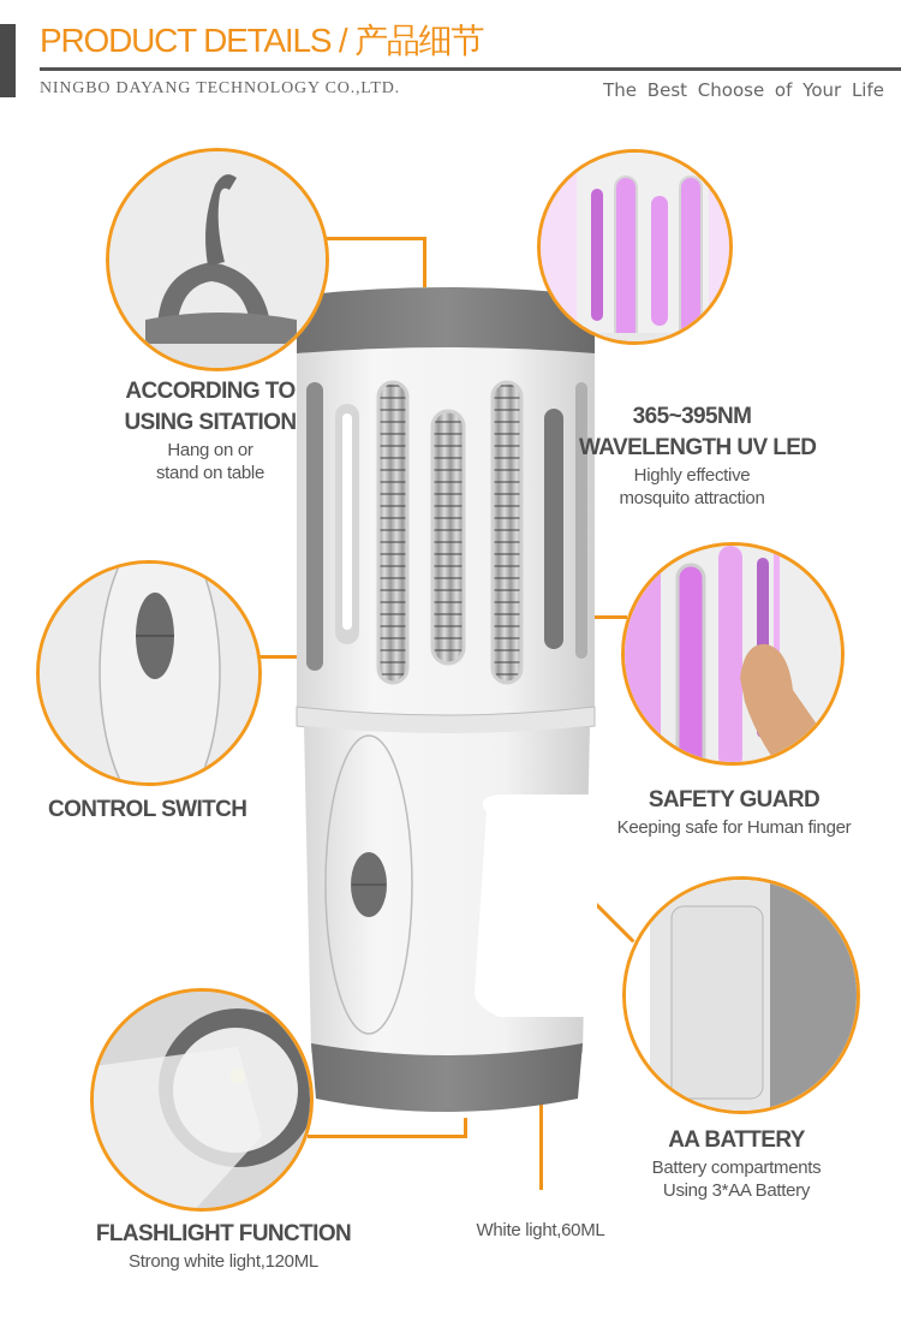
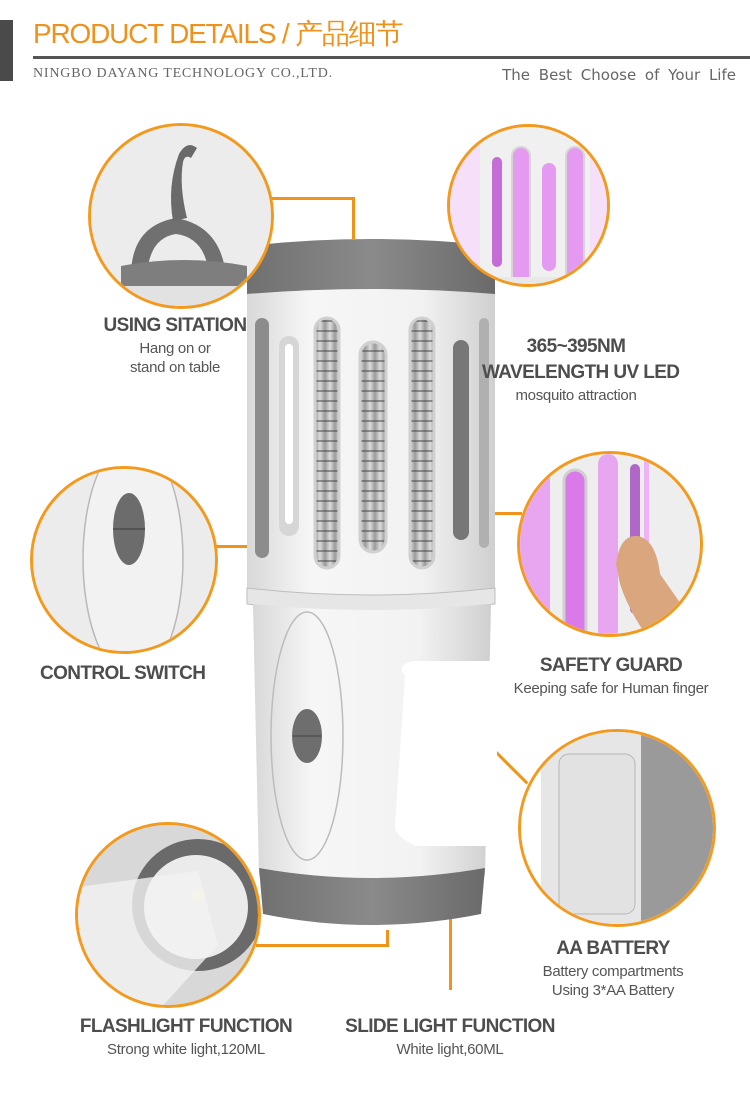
  PRODUCT DETAILS / 产品细节
  NINGBO DAYANG TECHNOLOGY CO.,LTD.
  The Best Choose of Your Life
- ACCORDING TO
  USING SITATION
  Hang on or
  stand on table
  365~395NM
  WAVELENGTH UV LED
- Highly effective
  mosquito attraction
  CONTROL SWITCH
  SAFETY GUARD
  Keeping safe for Human finger
  AA BATTERY
  Battery compartments
  Using 3*AA Battery
  FLASHLIGHT FUNCTION
  Strong white light,120ML
+ SLIDE LIGHT FUNCTION
  White light,60ML
